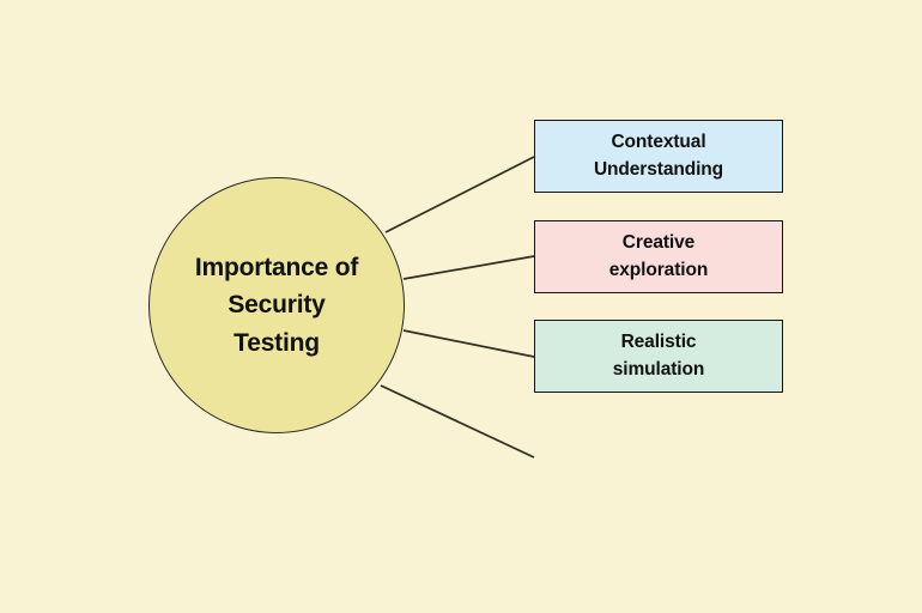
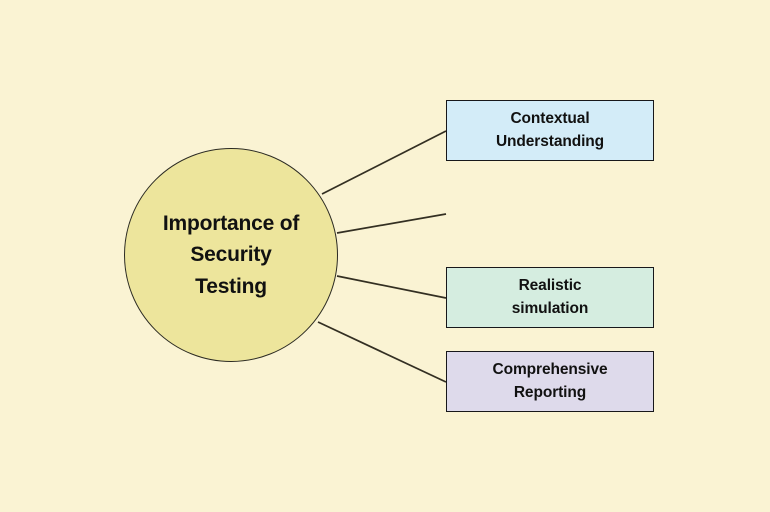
  Importance of
  Security
  Testing
  Contextual
  Understanding
- Creative
- exploration
  Realistic
  simulation
+ Comprehensive
+ Reporting
